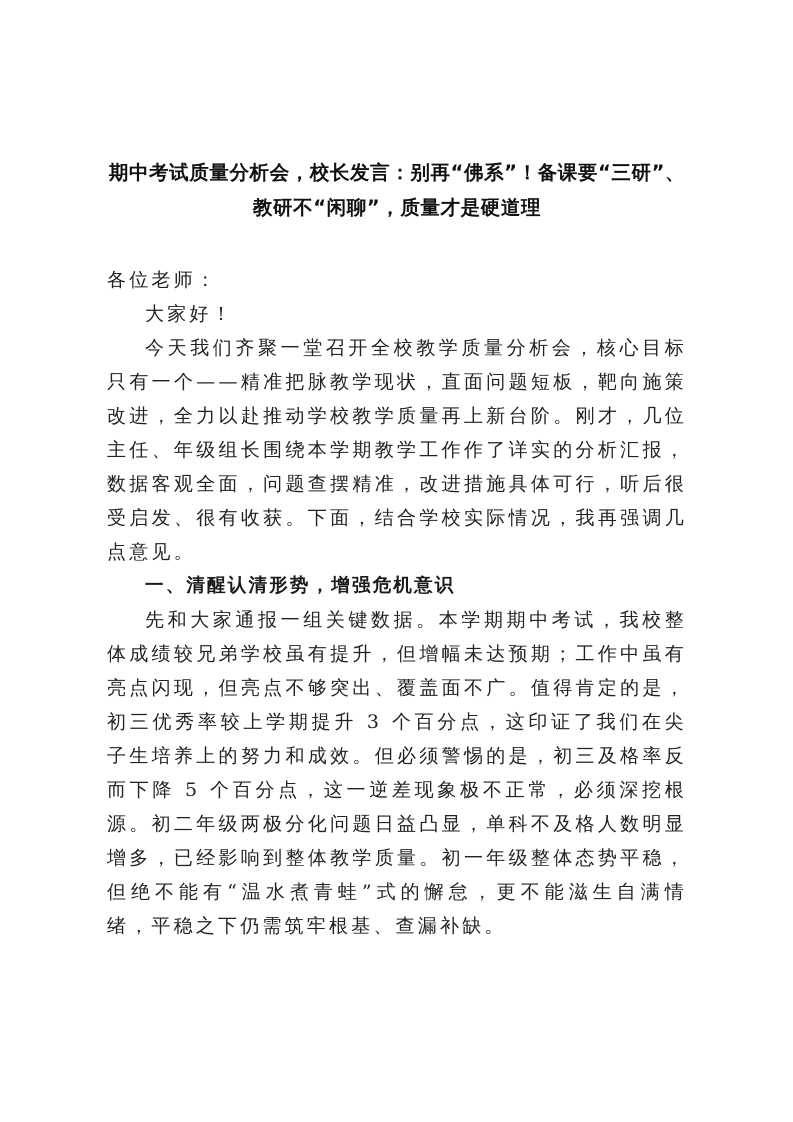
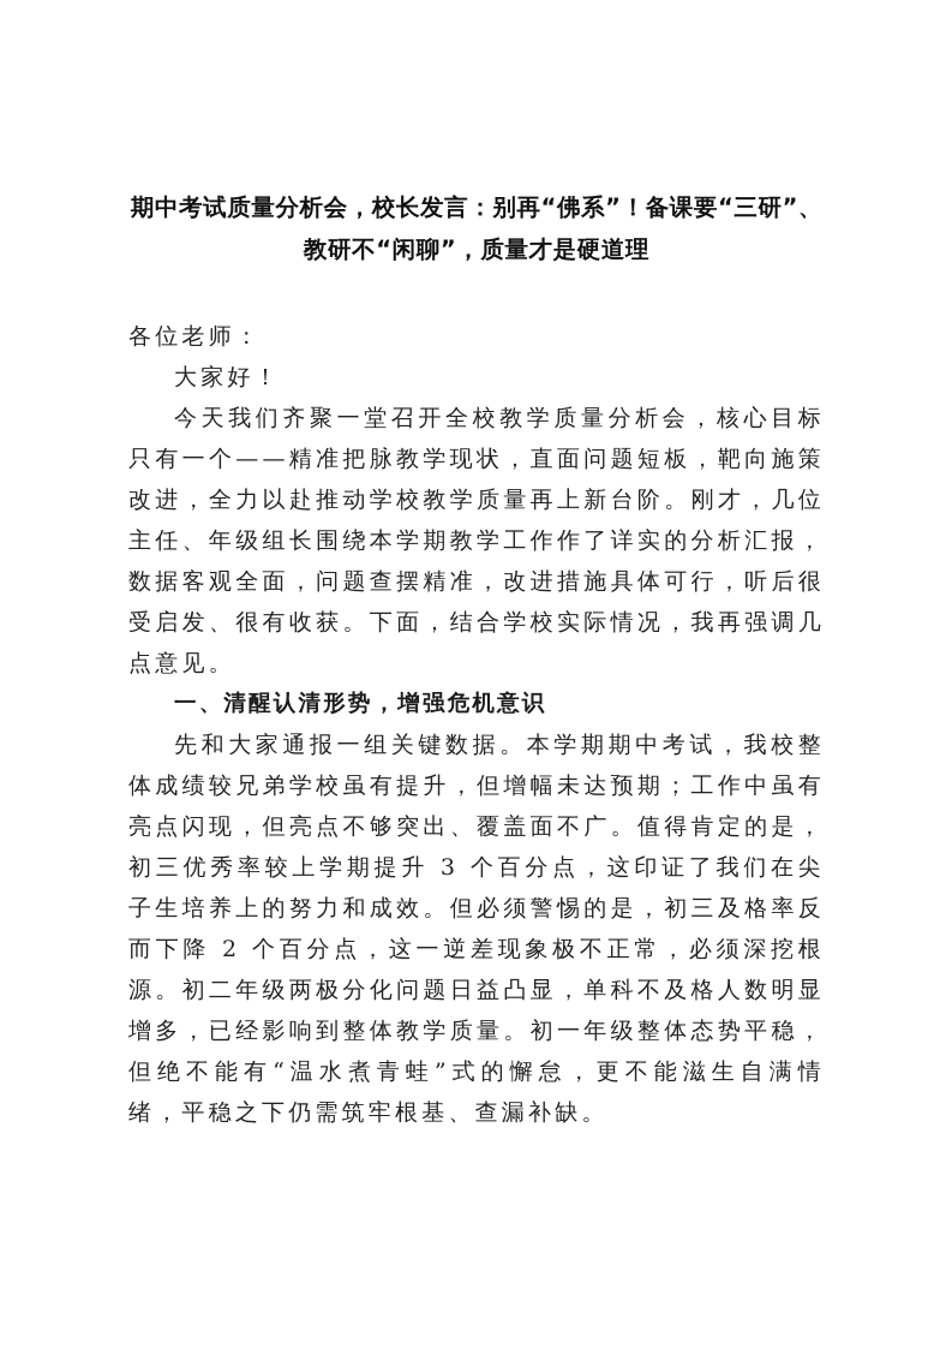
  期中考试质量分析会，校长发言：别再“佛系”！备课要“三研”、教研不“闲聊”，质量才是硬道理
  各位老师：
  大家好！
  今天我们齐聚一堂召开全校教学质量分析会，核心目标只有一个——精准把脉教学现状，直面问题短板，靶向施策改进，全力以赴推动学校教学质量再上新台阶。刚才，几位主任、年级组长围绕本学期教学工作作了详实的分析汇报，数据客观全面，问题查摆精准，改进措施具体可行，听后很受启发、很有收获。下面，结合学校实际情况，我再强调几点意见。
  一、清醒认清形势，增强危机意识
- 先和大家通报一组关键数据。本学期期中考试，我校整体成绩较兄弟学校虽有提升，但增幅未达预期；工作中虽有亮点闪现，但亮点不够突出、覆盖面不广。值得肯定的是，初三优秀率较上学期提升 3 个百分点，这印证了我们在尖子生培养上的努力和成效。但必须警惕的是，初三及格率反而下降 5 个百分点，这一逆差现象极不正常，必须深挖根源。初二年级两极分化问题日益凸显，单科不及格人数明显增多，已经影响到整体教学质量。初一年级整体态势平稳，但绝不能有“温水煮青蛙”式的懈怠，更不能滋生自满情绪，平稳之下仍需筑牢根基、查漏补缺。
+ 先和大家通报一组关键数据。本学期期中考试，我校整体成绩较兄弟学校虽有提升，但增幅未达预期；工作中虽有亮点闪现，但亮点不够突出、覆盖面不广。值得肯定的是，初三优秀率较上学期提升 3 个百分点，这印证了我们在尖子生培养上的努力和成效。但必须警惕的是，初三及格率反而下降 2 个百分点，这一逆差现象极不正常，必须深挖根源。初二年级两极分化问题日益凸显，单科不及格人数明显增多，已经影响到整体教学质量。初一年级整体态势平稳，但绝不能有“温水煮青蛙”式的懈怠，更不能滋生自满情绪，平稳之下仍需筑牢根基、查漏补缺。
